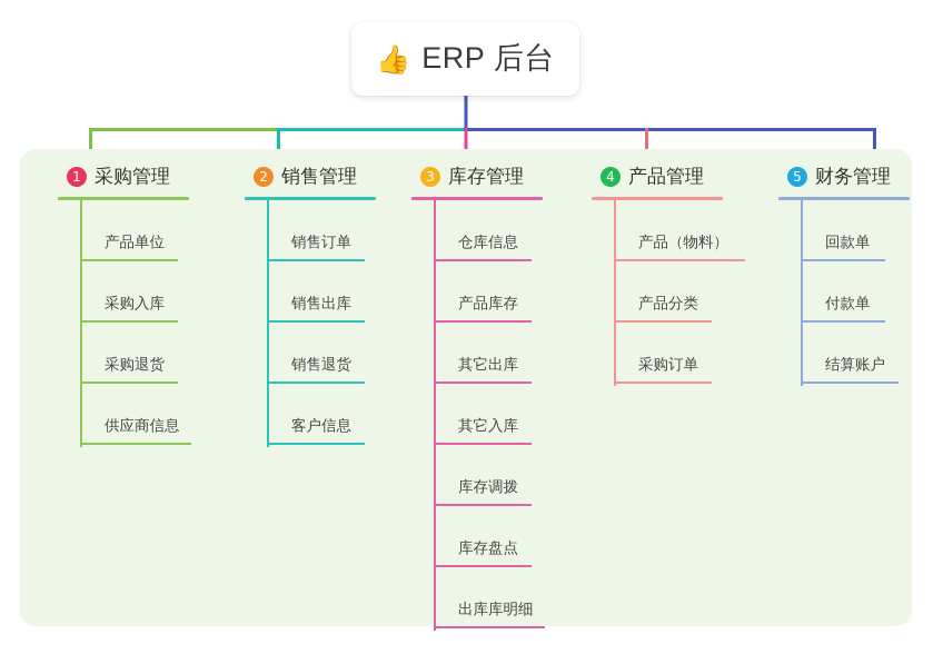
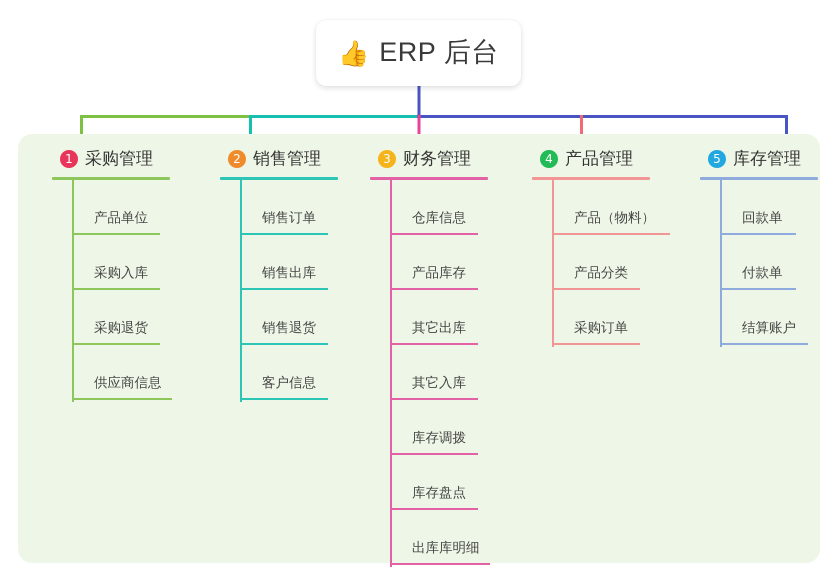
  👍
  ERP 后台
  1
  采购管理
  产品单位
  采购入库
  采购退货
  供应商信息
  2
  销售管理
  销售订单
  销售出库
  销售退货
  客户信息
  3
- 库存管理
+ 财务管理
  仓库信息
  产品库存
  其它出库
  其它入库
  库存调拨
  库存盘点
  出库库明细
  4
  产品管理
  产品（物料）
  产品分类
  采购订单
  5
- 财务管理
+ 库存管理
  回款单
  付款单
  结算账户
